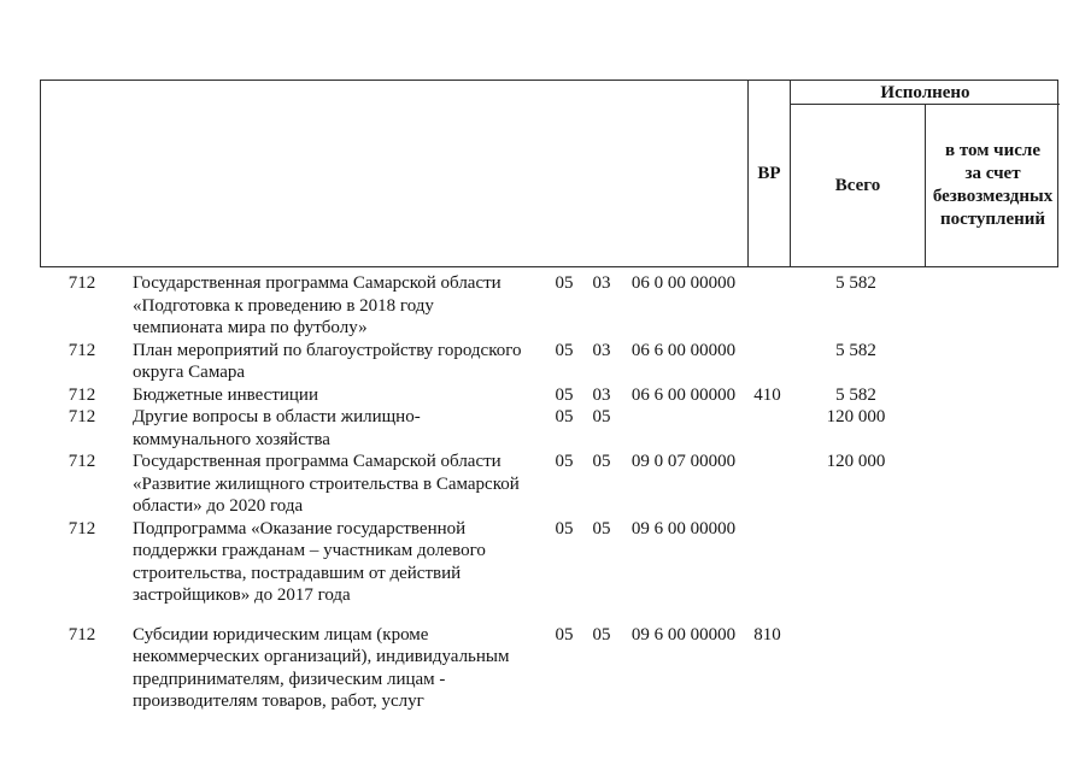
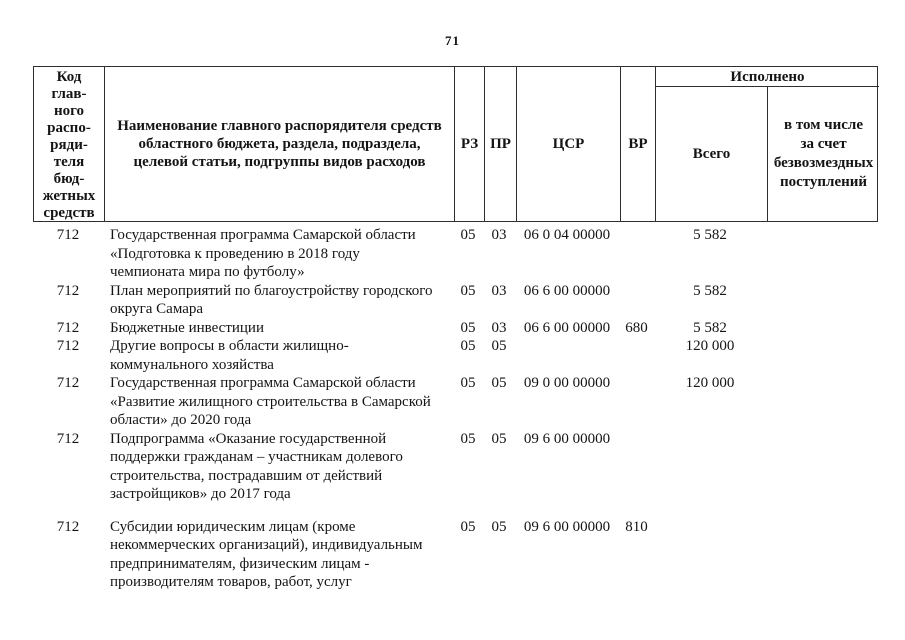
+ 71
+ Код
+ глав-
+ ного
+ распо-
+ ряди-
+ теля
+ бюд-
+ жетных
+ средств
+ Наименование главного распорядителя средств
+ областного бюджета, раздела, подраздела,
+ целевой статьи, подгруппы видов расходов
+ РЗ
+ ПР
+ ЦСР
  ВР
  Исполнено
  Всего
  в том числе
  за счет
  безвозмездных
  поступлений
  712
  Государственная программа Самарской области
  «Подготовка к проведению в 2018 году
  чемпионата мира по футболу»
  05
  03
- 06 0 00 00000
+ 06 0 04 00000
  5 582
  712
  План мероприятий по благоустройству городского
  округа Самара
  05
  03
  06 6 00 00000
  5 582
  712
  Бюджетные инвестиции
  05
  03
  06 6 00 00000
- 410
+ 680
  5 582
  712
  Другие вопросы в области жилищно-
  коммунального хозяйства
  05
  05
  120 000
  712
  Государственная программа Самарской области
  «Развитие жилищного строительства в Самарской
  области» до 2020 года
  05
  05
- 09 0 07 00000
+ 09 0 00 00000
  120 000
  712
  Подпрограмма «Оказание государственной
  поддержки гражданам – участникам долевого
  строительства, пострадавшим от действий
  застройщиков» до 2017 года
  05
  05
  09 6 00 00000
  712
  Субсидии юридическим лицам (кроме
  некоммерческих организаций), индивидуальным
  предпринимателям, физическим лицам -
  производителям товаров, работ, услуг
  05
  05
  09 6 00 00000
  810
